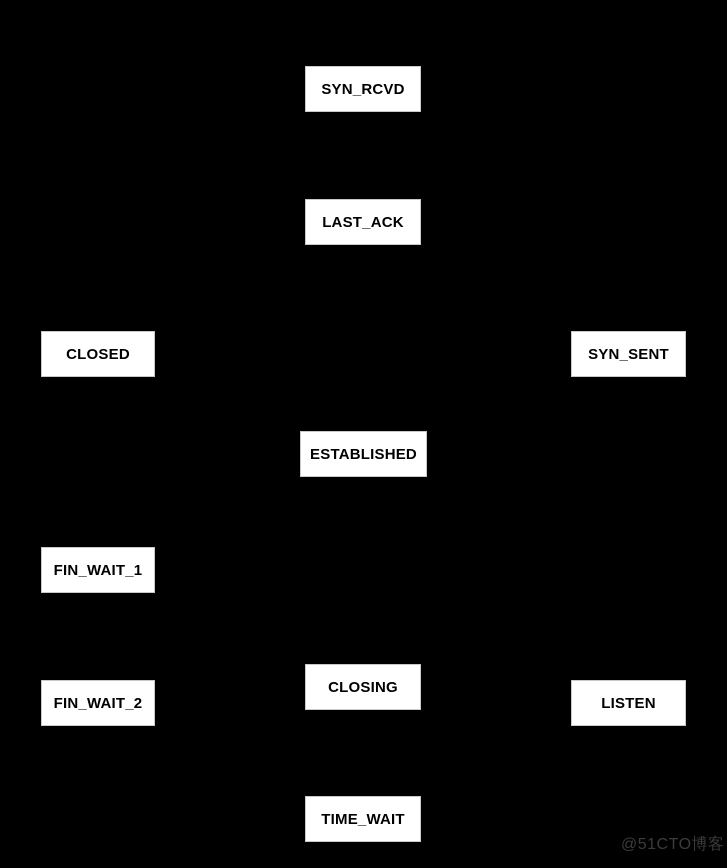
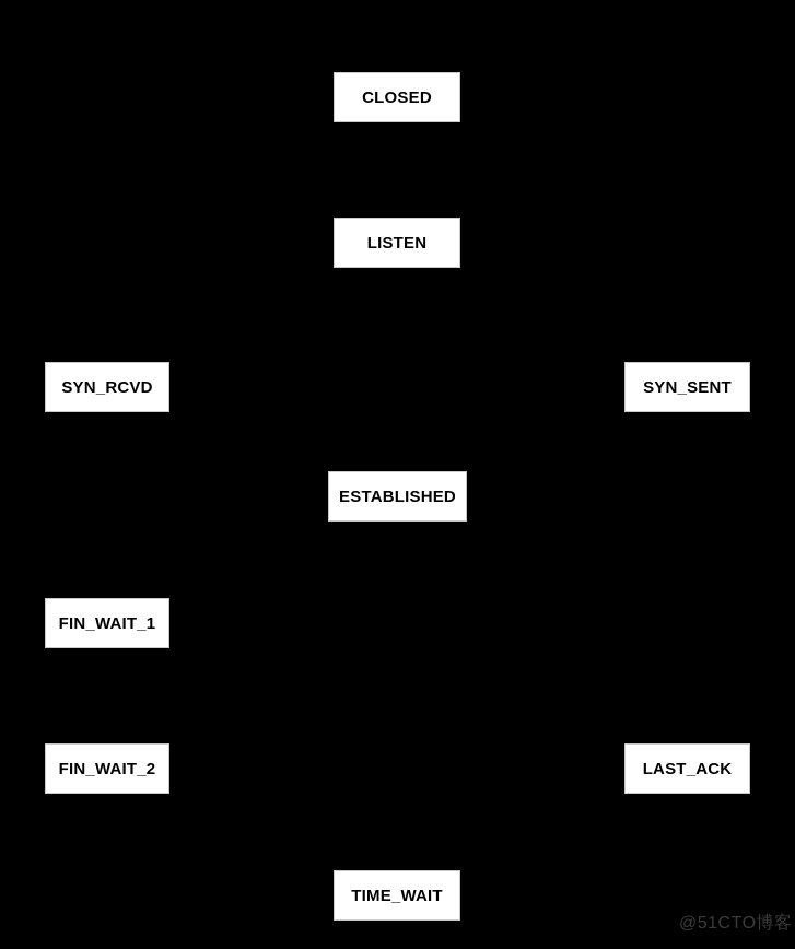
- SYN_RCVD
+ CLOSED
- LAST_ACK
+ LISTEN
- CLOSED
+ SYN_RCVD
  SYN_SENT
  ESTABLISHED
  FIN_WAIT_1
- CLOSING
  FIN_WAIT_2
- LISTEN
+ LAST_ACK
  TIME_WAIT
  @51CTO博客
